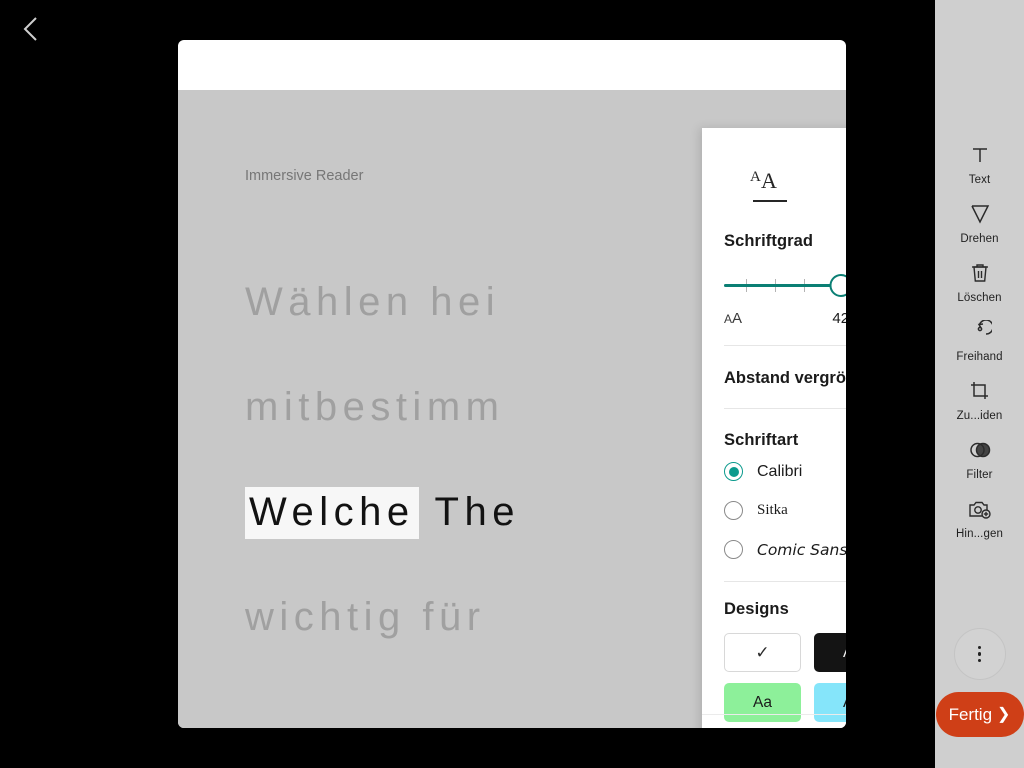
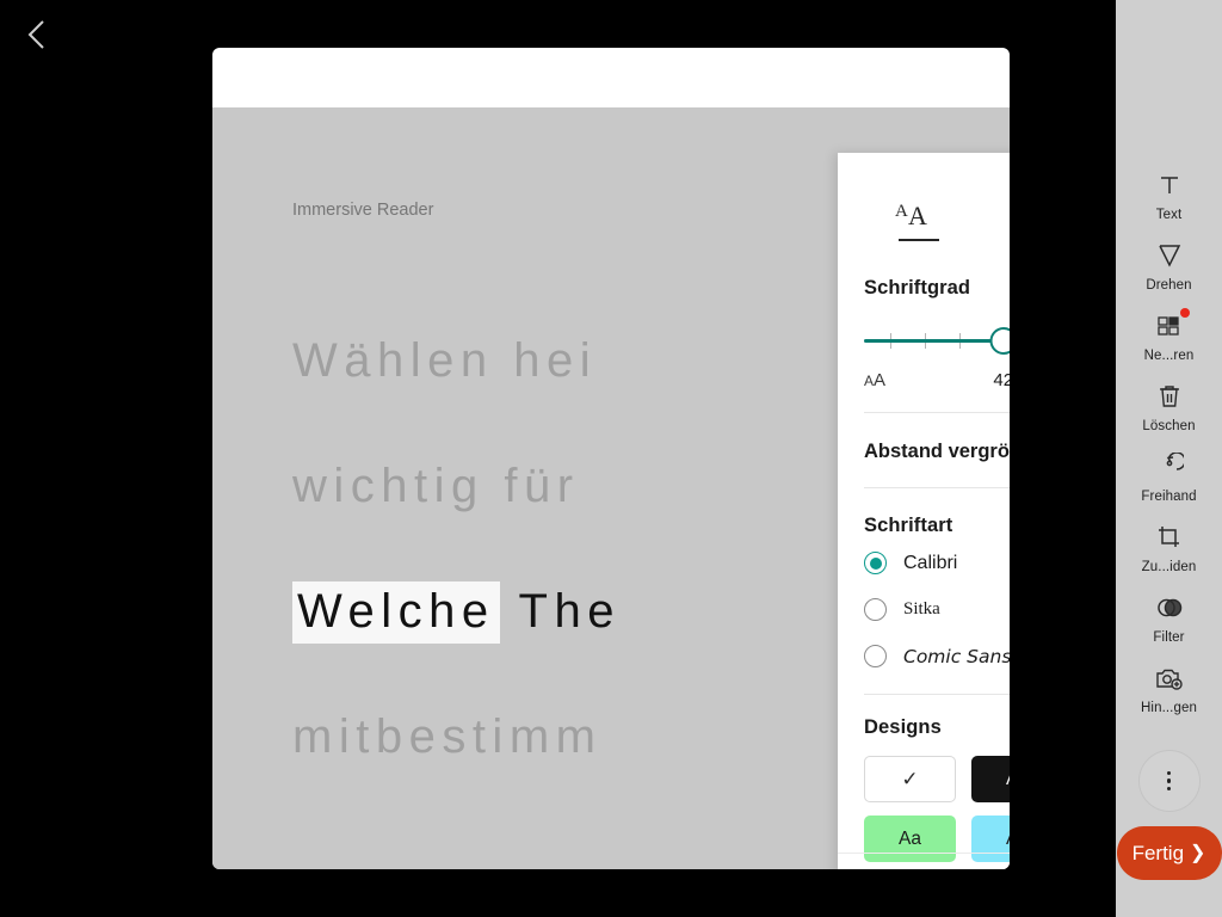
  Immersive Reader
  Wählen hei
- mitbestimm
+ wichtig für
  Welche The
- wichtig für
+ mitbestimm
  A
  A
  Schriftgrad
  AA
  42
  Abstand vergrö
  Schriftart
  Calibri
  Sitka
  Comic Sans
  Designs
  ✓
  Aa
  Text
  Drehen
+ Ne...ren
  Löschen
  Freihand
  Zu...iden
  Filter
  Hin...gen
  Fertig
  ❯
